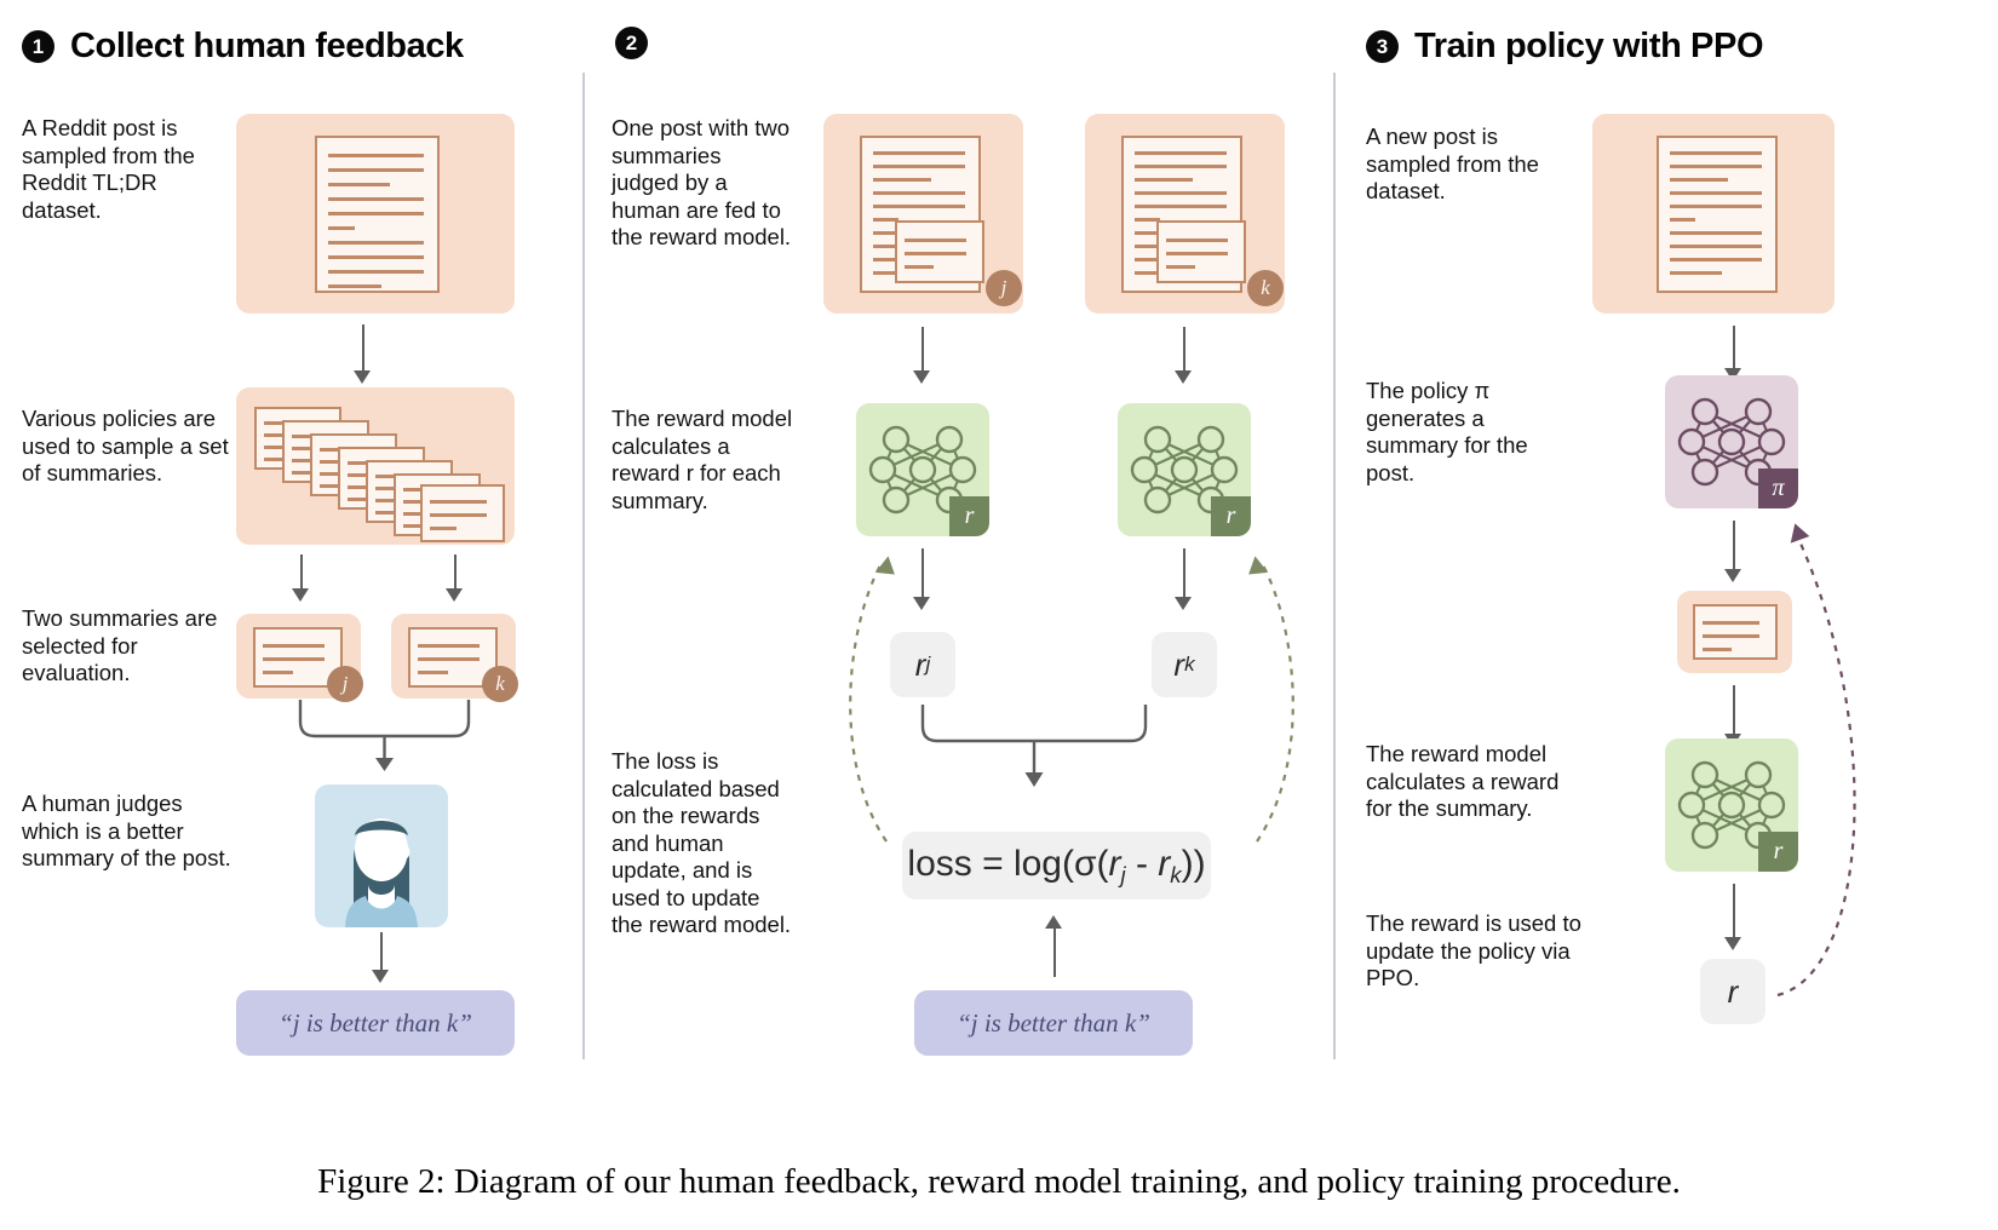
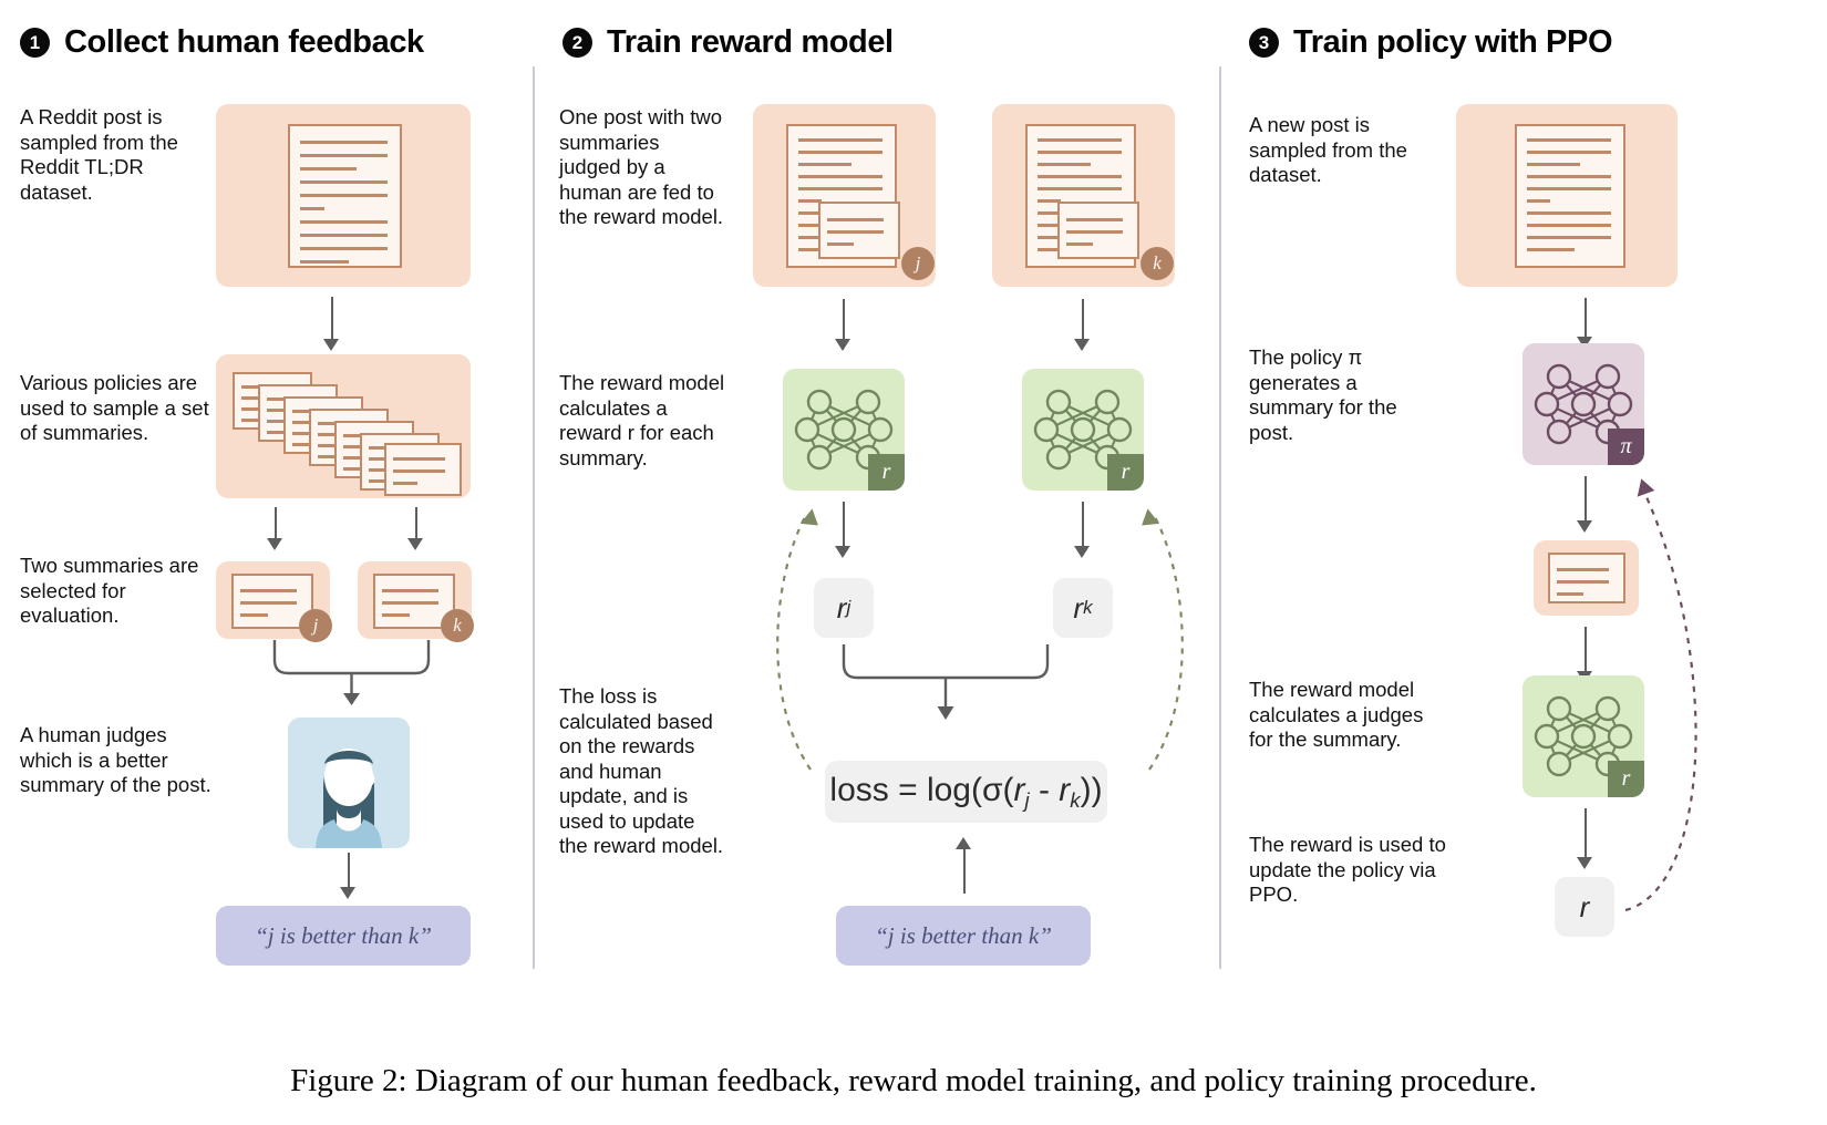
  1
  Collect human feedback
  A Reddit post is sampled from the Reddit TL;DR dataset.
  Various policies are used to sample a set of summaries.
  Two summaries are selected for evaluation.
  j
  k
  A human judges which is a better summary of the post.
  “j is better than k”
  2
+ Train reward model
  One post with two summaries judged by a human are fed to the reward model.
  j
  k
  The reward model calculates a reward r for each summary.
  r
  r
  r
  j
  r
  k
  The loss is calculated based on the rewards and human update, and is used to update the reward model.
  loss = log(σ(rj - rk))
  “j is better than k”
  3
  Train policy with PPO
  A new post is sampled from the dataset.
  The policy π generates a summary for the post.
  π
- The reward model calculates a reward for the summary.
+ The reward model calculates a judges for the summary.
  r
  The reward is used to update the policy via PPO.
  r
  Figure 2: Diagram of our human feedback, reward model training, and policy training procedure.
